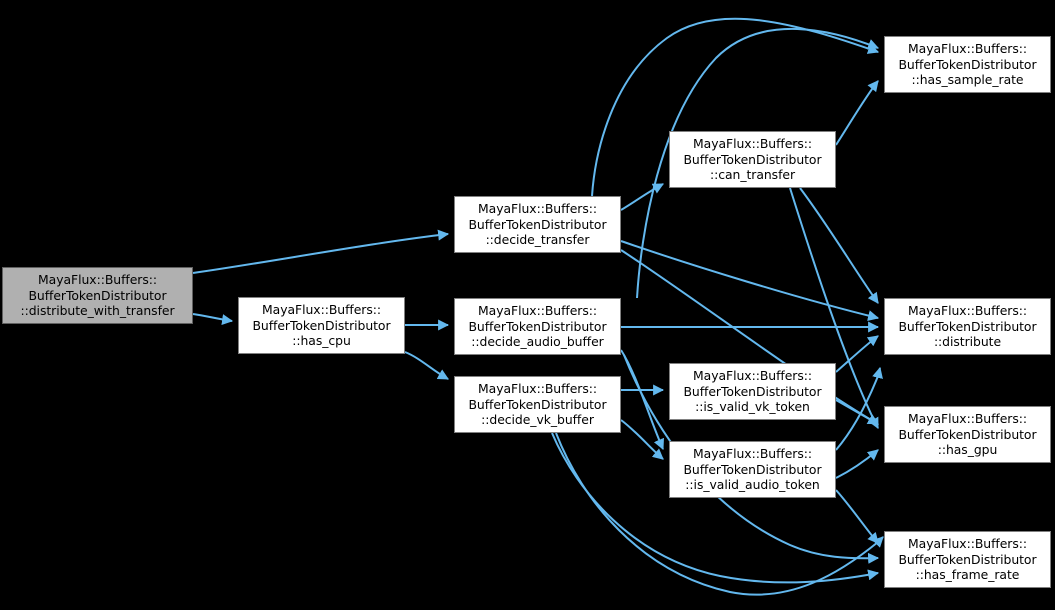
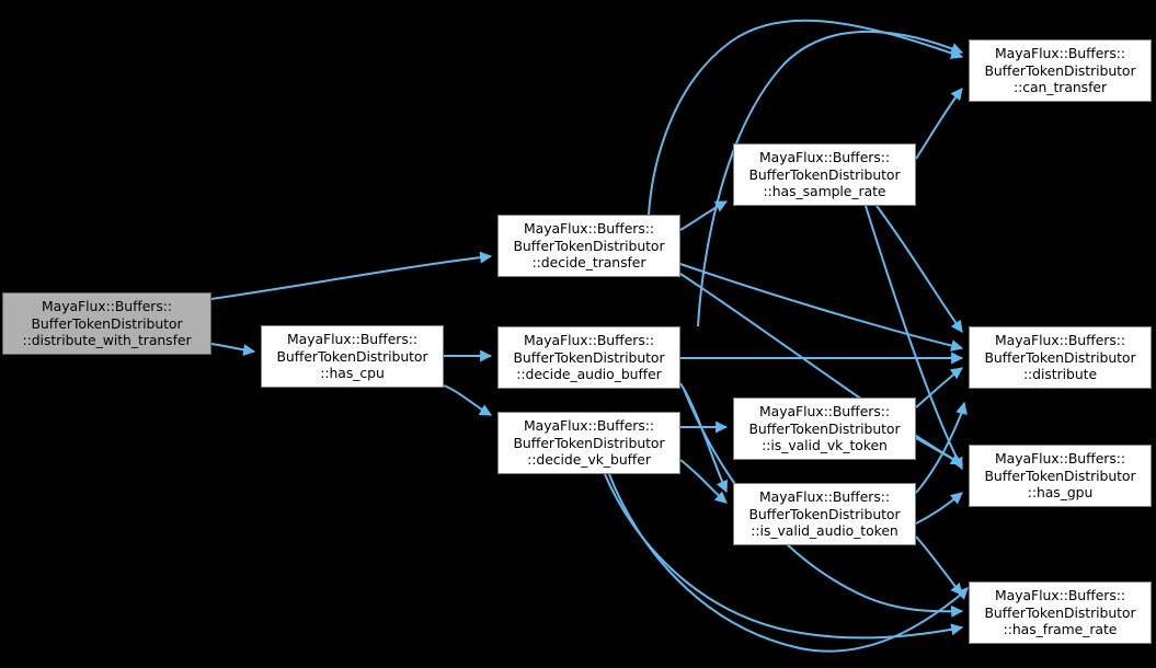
  MayaFlux::Buffers::
  BufferTokenDistributor
  ::distribute_with_transfer
  MayaFlux::Buffers::
  BufferTokenDistributor
  ::has_cpu
  MayaFlux::Buffers::
  BufferTokenDistributor
  ::decide_transfer
  MayaFlux::Buffers::
  BufferTokenDistributor
  ::decide_audio_buffer
  MayaFlux::Buffers::
  BufferTokenDistributor
  ::decide_vk_buffer
  MayaFlux::Buffers::
  BufferTokenDistributor
- ::can_transfer
+ ::has_sample_rate
  MayaFlux::Buffers::
  BufferTokenDistributor
  ::is_valid_vk_token
  MayaFlux::Buffers::
  BufferTokenDistributor
  ::is_valid_audio_token
  MayaFlux::Buffers::
  BufferTokenDistributor
- ::has_sample_rate
+ ::can_transfer
  MayaFlux::Buffers::
  BufferTokenDistributor
  ::distribute
  MayaFlux::Buffers::
  BufferTokenDistributor
  ::has_gpu
  MayaFlux::Buffers::
  BufferTokenDistributor
  ::has_frame_rate
